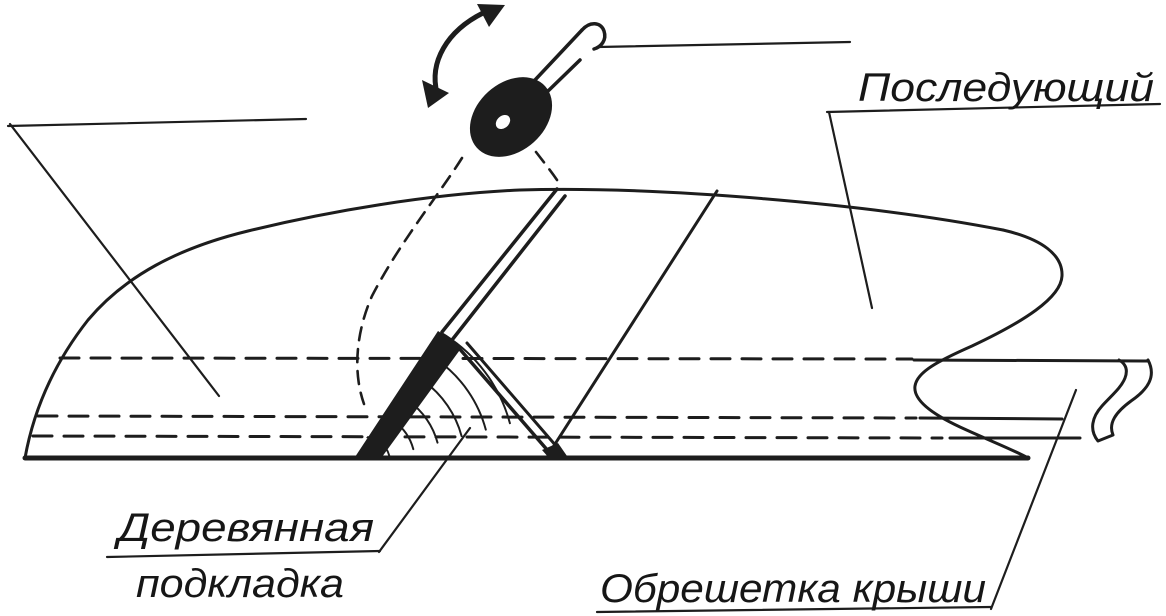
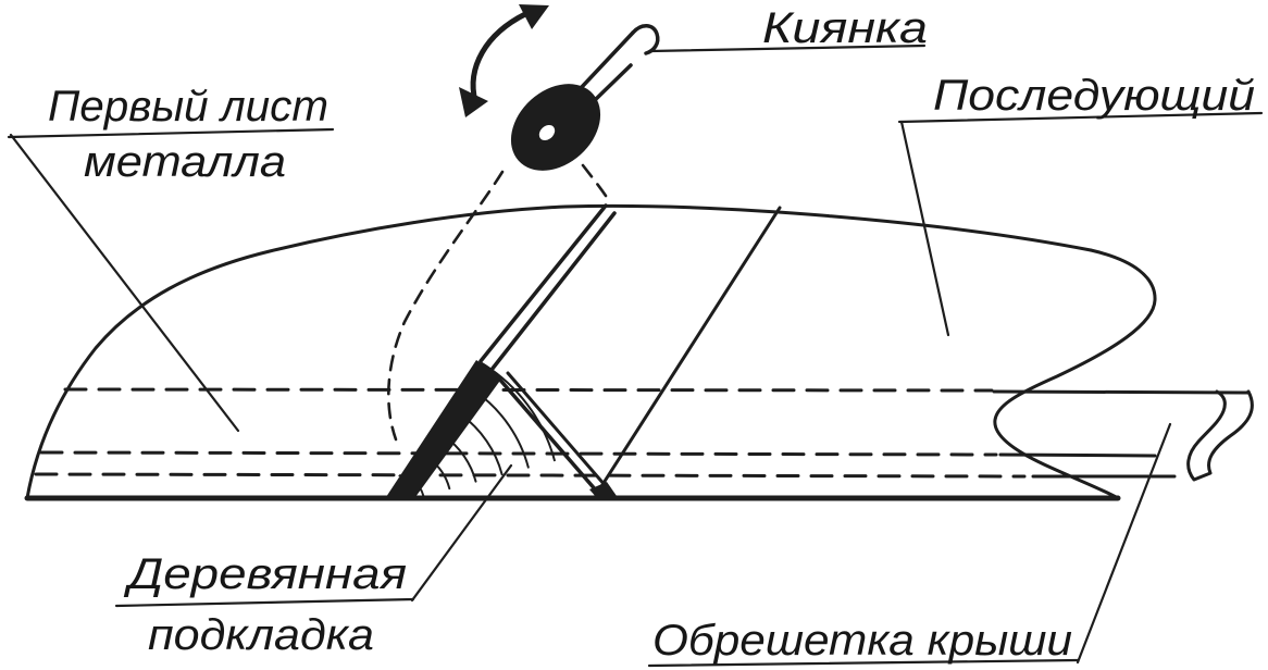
+ Киянка
+ Первый лист
+ металла
  Последующий
  Деревянная
  подкладка
  Обрешетка крыши
